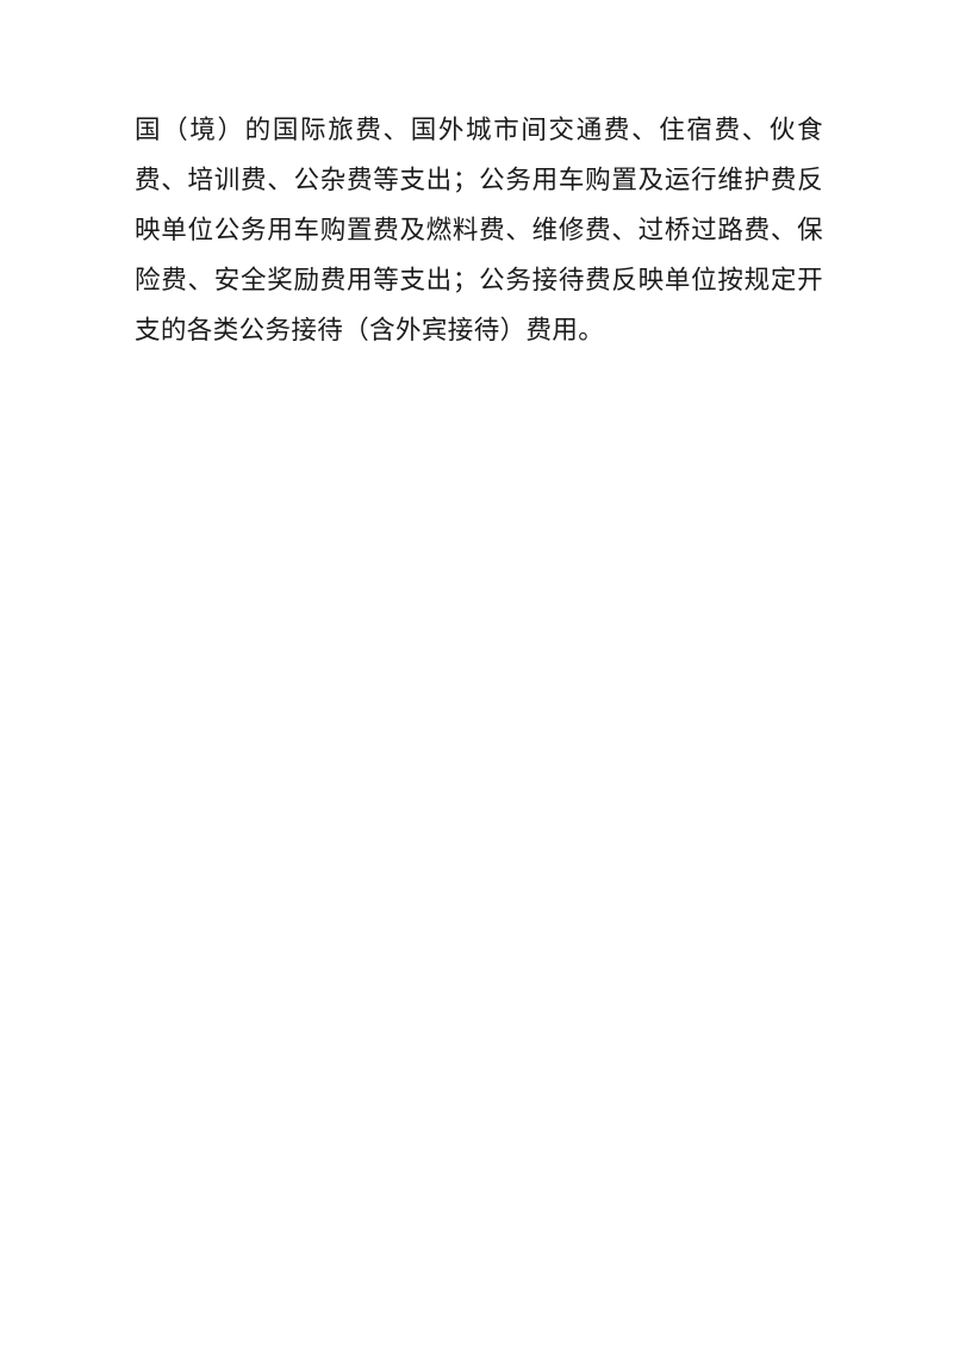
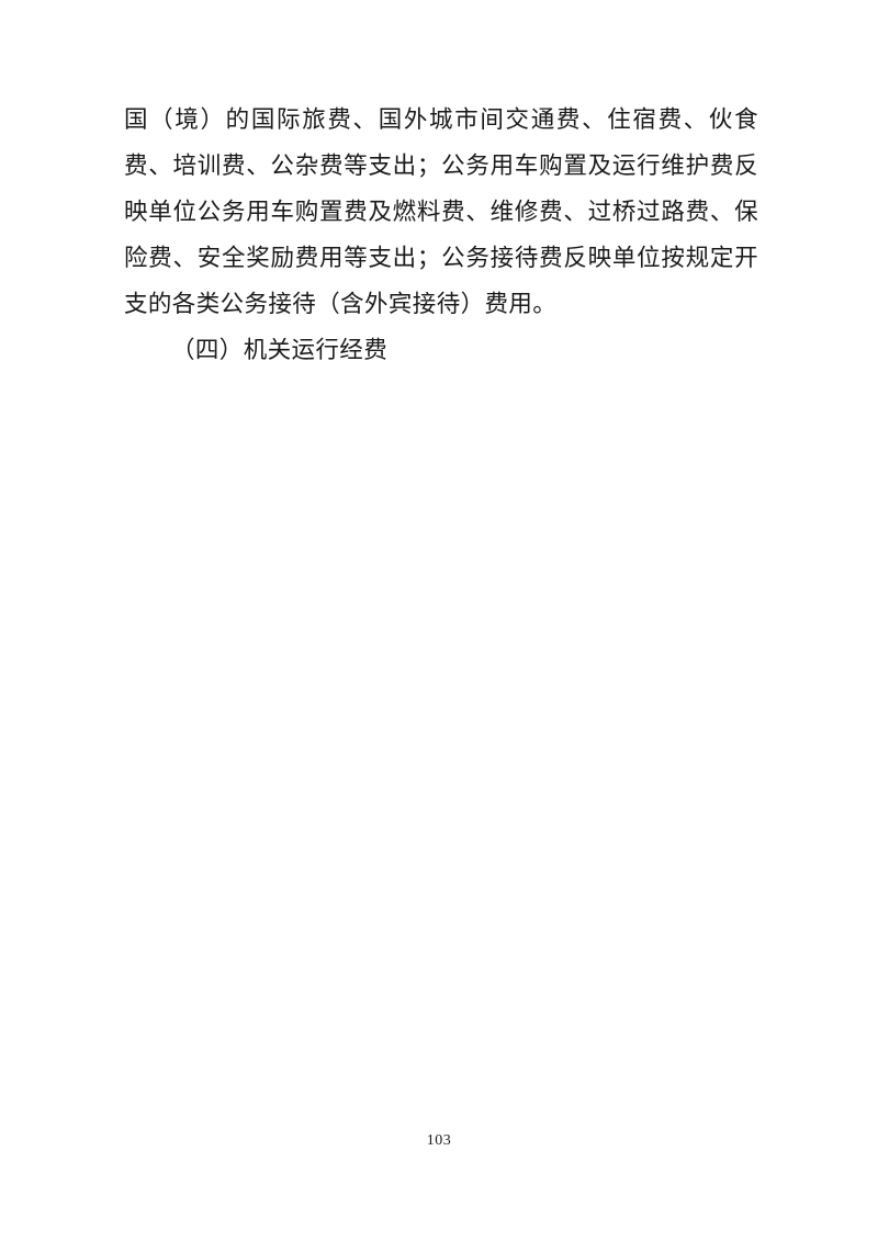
  国（境）的国际旅费、国外城市间交通费、住宿费、伙食费、培训费、公杂费等支出；公务用车购置及运行维护费反映单位公务用车购置费及燃料费、维修费、过桥过路费、保险费、安全奖励费用等支出；公务接待费反映单位按规定开支的各类公务接待（含外宾接待）费用。
+ （四）机关运行经费
+ 103
